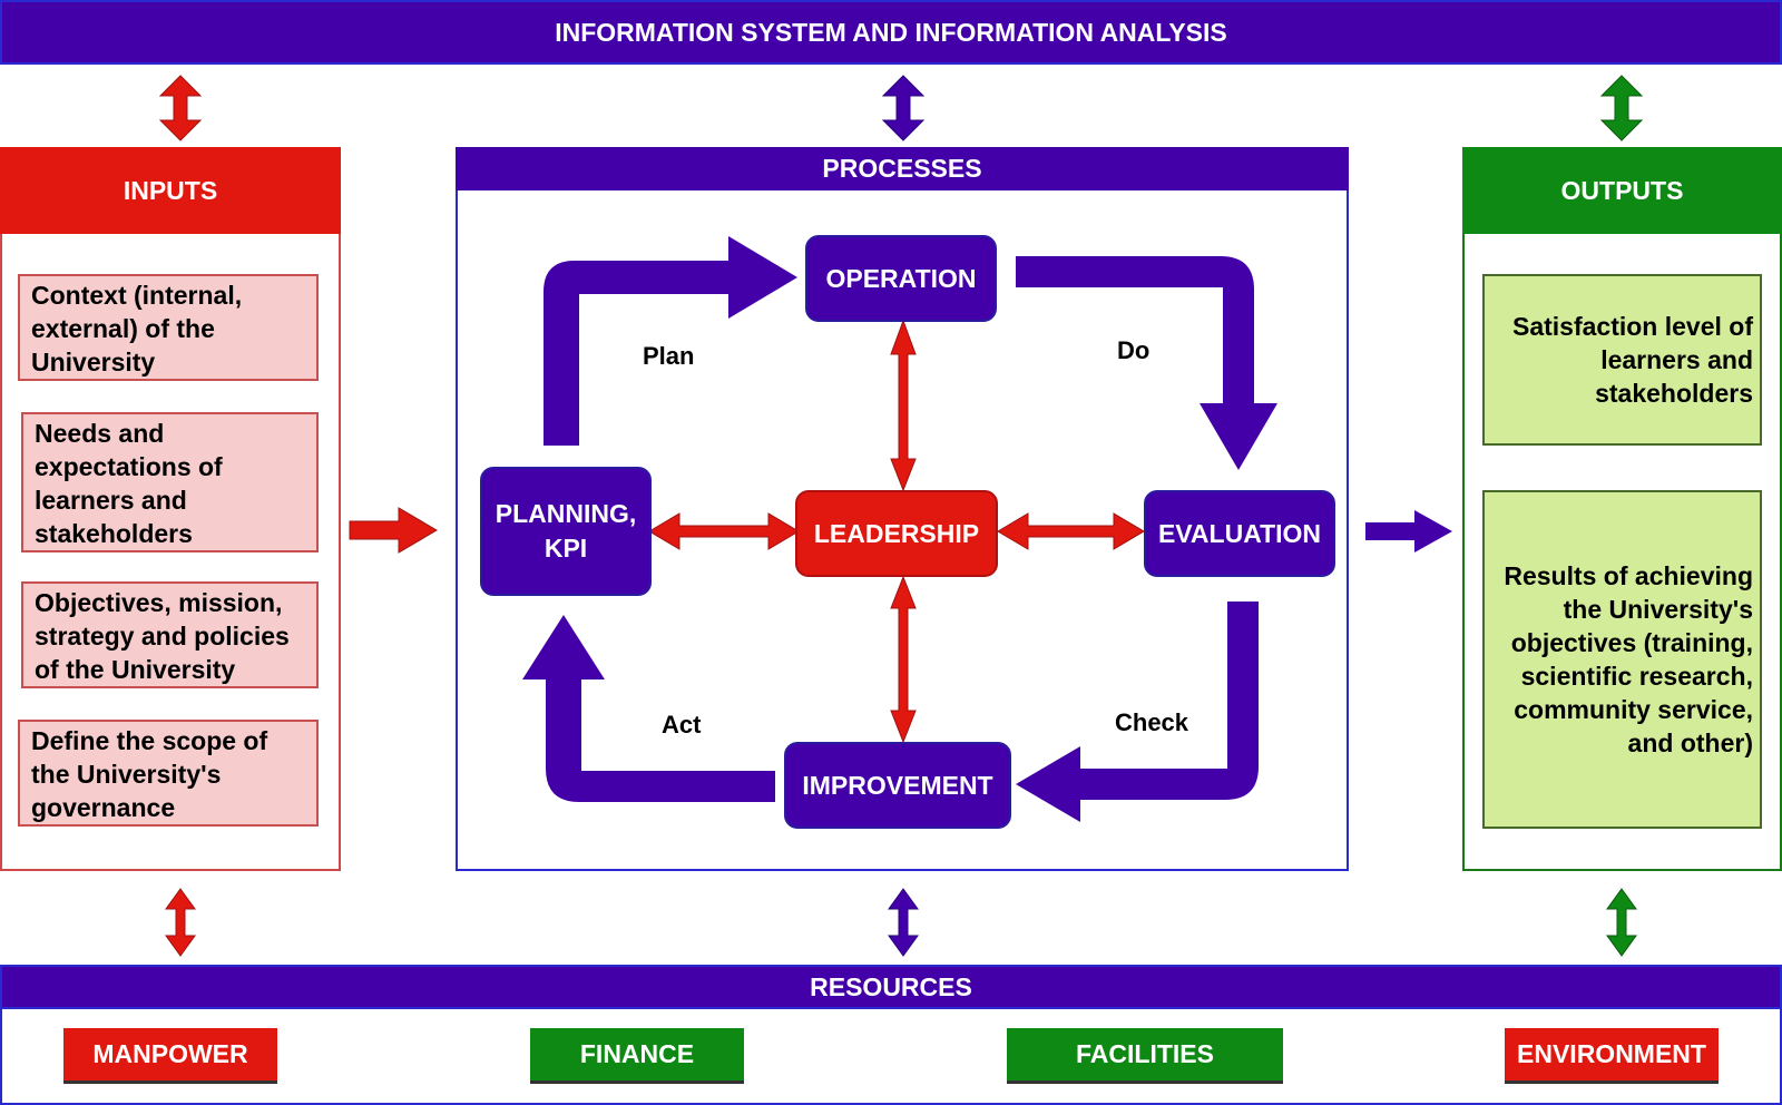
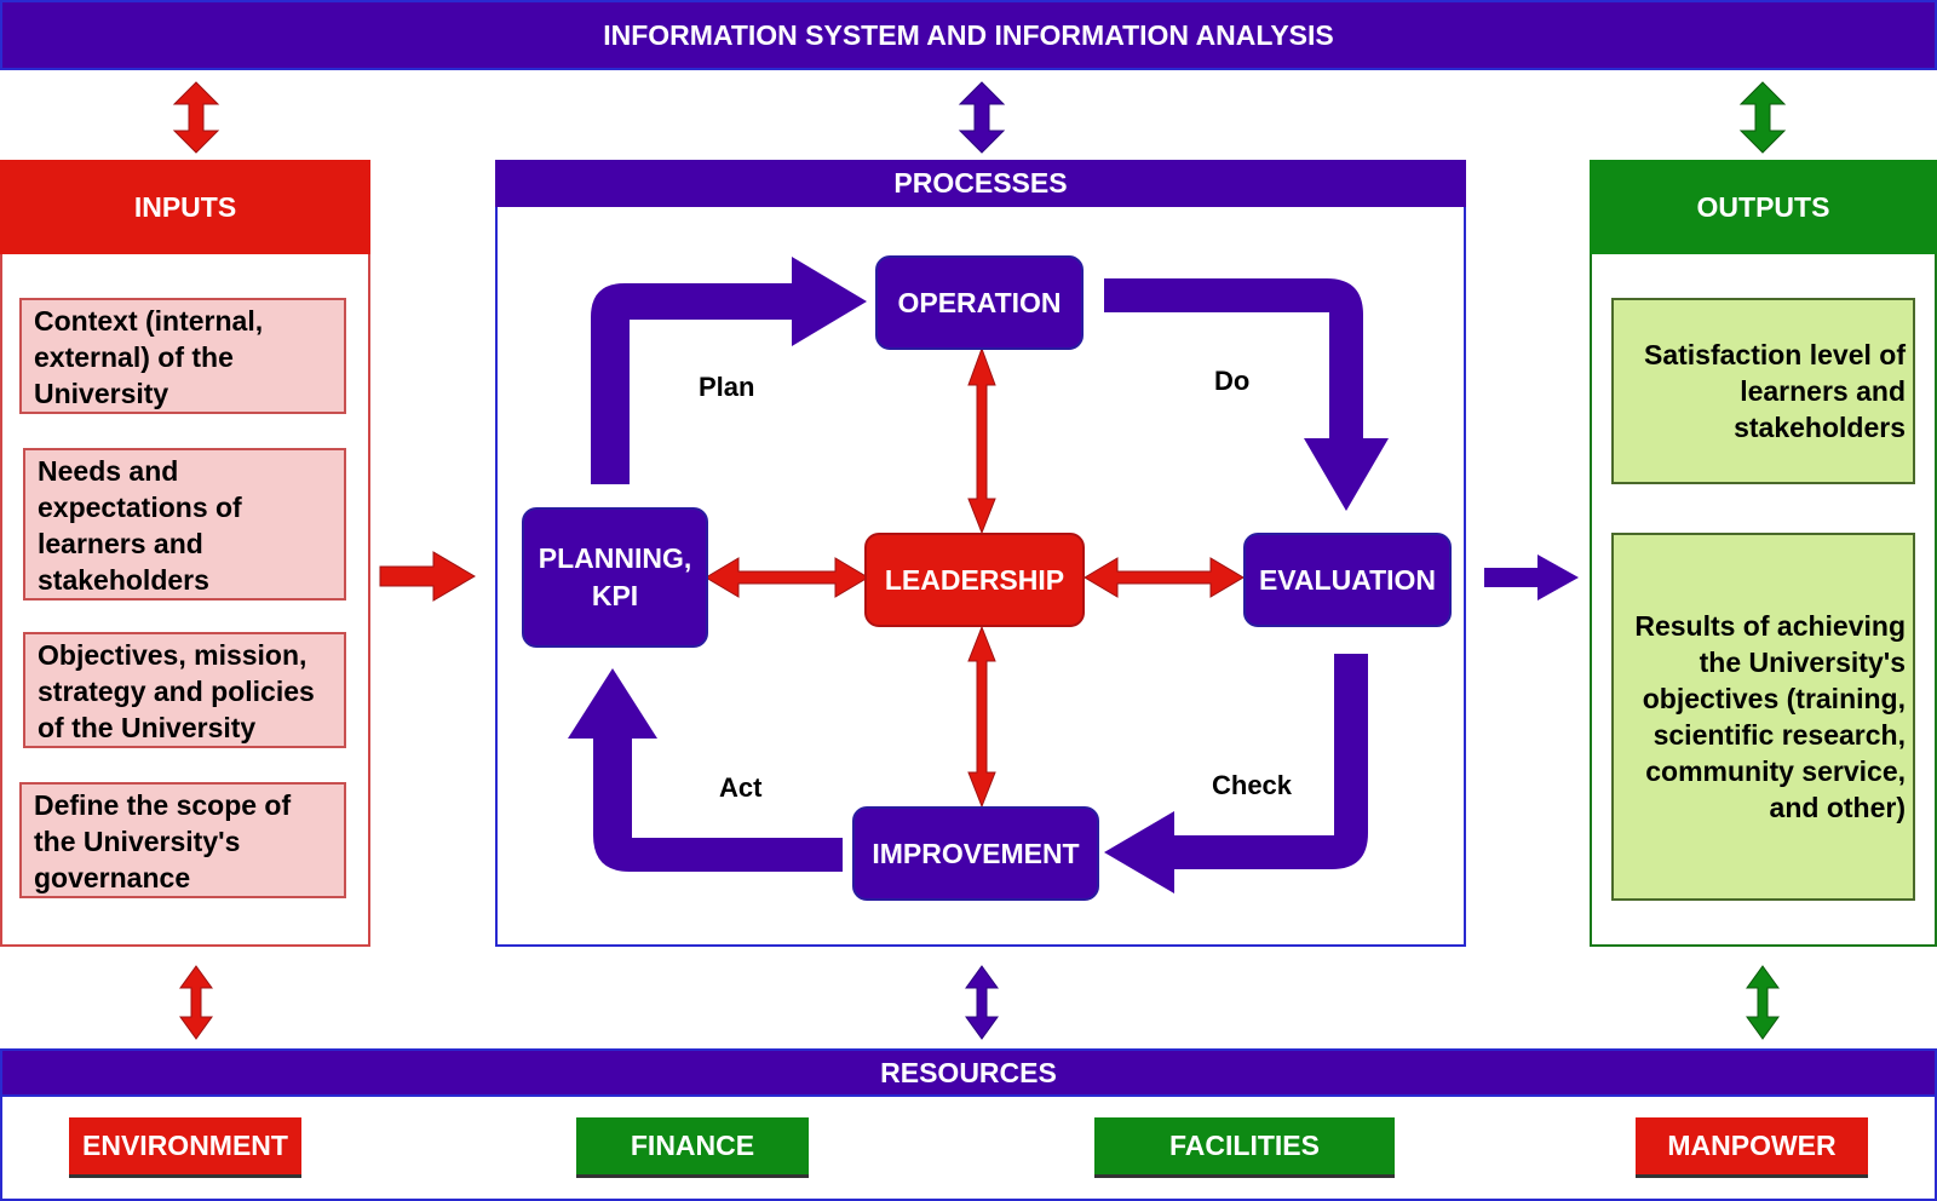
  INFORMATION SYSTEM AND INFORMATION ANALYSIS
  INPUTS
  Context (internal, external) of the University
  Needs and expectations of learners and stakeholders
  Objectives, mission, strategy and policies of the University
  Define the scope of the University's governance
  PROCESSES
  OUTPUTS
  Satisfaction level of learners and stakeholders
  Results of achieving the University's objectives (training, scientific research, community service, and other)
  OPERATION
  PLANNING, KPI
  LEADERSHIP
  EVALUATION
  IMPROVEMENT
  Plan
  Do
  Check
  Act
  RESOURCES
- MANPOWER
+ ENVIRONMENT
  FINANCE
  FACILITIES
- ENVIRONMENT
+ MANPOWER
